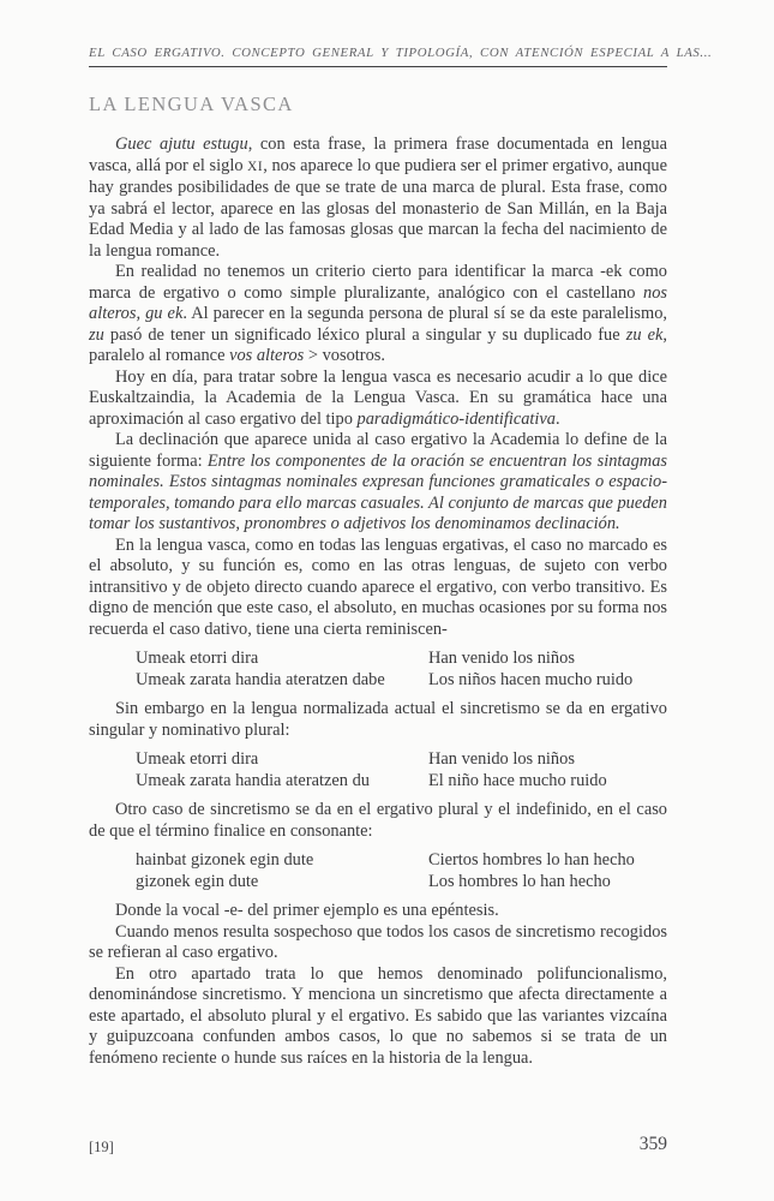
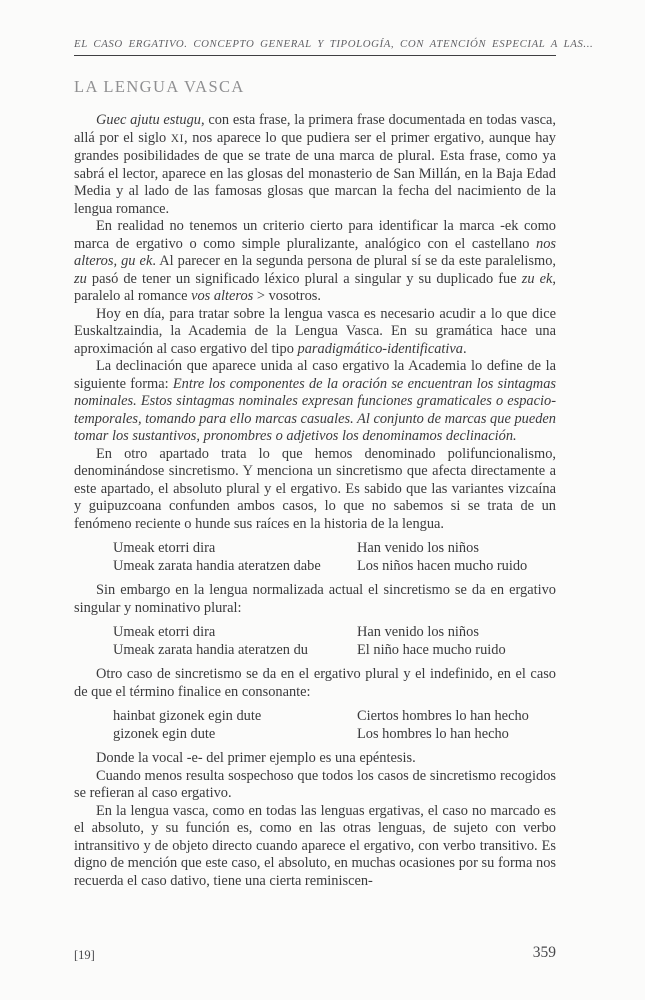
  EL CASO ERGATIVO. CONCEPTO GENERAL Y TIPOLOGÍA, CON ATENCIÓN ESPECIAL A LAS...
  LA LENGUA VASCA
- Guec ajutu estugu, con esta frase, la primera frase documentada en lengua vasca, allá por el siglo XI, nos aparece lo que pudiera ser el primer ergativo, aunque hay grandes posibilidades de que se trate de una marca de plural. Esta frase, como ya sabrá el lector, aparece en las glosas del monasterio de San Millán, en la Baja Edad Media y al lado de las famosas glosas que marcan la fecha del nacimiento de la lengua romance.
+ Guec ajutu estugu, con esta frase, la primera frase documentada en todas vasca, allá por el siglo XI, nos aparece lo que pudiera ser el primer ergativo, aunque hay grandes posibilidades de que se trate de una marca de plural. Esta frase, como ya sabrá el lector, aparece en las glosas del monasterio de San Millán, en la Baja Edad Media y al lado de las famosas glosas que marcan la fecha del nacimiento de la lengua romance.
  En realidad no tenemos un criterio cierto para identificar la marca -ek como marca de ergativo o como simple pluralizante, analógico con el castellano nos alteros, gu ek. Al parecer en la segunda persona de plural sí se da este paralelismo, zu pasó de tener un significado léxico plural a singular y su duplicado fue zu ek, paralelo al romance vos alteros > vosotros.
  Hoy en día, para tratar sobre la lengua vasca es necesario acudir a lo que dice Euskaltzaindia, la Academia de la Lengua Vasca. En su gramática hace una aproximación al caso ergativo del tipo paradigmático-identificativa.
  La declinación que aparece unida al caso ergativo la Academia lo define de la siguiente forma: Entre los componentes de la oración se encuentran los sintagmas nominales. Estos sintagmas nominales expresan funciones gramaticales o espacio-temporales, tomando para ello marcas casuales. Al conjunto de marcas que pueden tomar los sustantivos, pronombres o adjetivos los denominamos declinación.
- En la lengua vasca, como en todas las lenguas ergativas, el caso no marcado es el absoluto, y su función es, como en las otras lenguas, de sujeto con verbo intransitivo y de objeto directo cuando aparece el ergativo, con verbo transitivo. Es digno de mención que este caso, el absoluto, en muchas ocasiones por su forma nos recuerda el caso dativo, tiene una cierta reminiscen-
+ En otro apartado trata lo que hemos denominado polifuncionalismo, denominándose sincretismo. Y menciona un sincretismo que afecta directamente a este apartado, el absoluto plural y el ergativo. Es sabido que las variantes vizcaína y guipuzcoana confunden ambos casos, lo que no sabemos si se trata de un fenómeno reciente o hunde sus raíces en la historia de la lengua.
  Umeak etorri dira
  Han venido los niños
  Umeak zarata handia ateratzen dabe
  Los niños hacen mucho ruido
  Sin embargo en la lengua normalizada actual el sincretismo se da en ergativo singular y nominativo plural:
  Umeak etorri dira
  Han venido los niños
  Umeak zarata handia ateratzen du
  El niño hace mucho ruido
  Otro caso de sincretismo se da en el ergativo plural y el indefinido, en el caso de que el término finalice en consonante:
  hainbat gizonek egin dute
  Ciertos hombres lo han hecho
  gizonek egin dute
  Los hombres lo han hecho
  Donde la vocal -e- del primer ejemplo es una epéntesis.
  Cuando menos resulta sospechoso que todos los casos de sincretismo recogidos se refieran al caso ergativo.
- En otro apartado trata lo que hemos denominado polifuncionalismo, denominándose sincretismo. Y menciona un sincretismo que afecta directamente a este apartado, el absoluto plural y el ergativo. Es sabido que las variantes vizcaína y guipuzcoana confunden ambos casos, lo que no sabemos si se trata de un fenómeno reciente o hunde sus raíces en la historia de la lengua.
+ En la lengua vasca, como en todas las lenguas ergativas, el caso no marcado es el absoluto, y su función es, como en las otras lenguas, de sujeto con verbo intransitivo y de objeto directo cuando aparece el ergativo, con verbo transitivo. Es digno de mención que este caso, el absoluto, en muchas ocasiones por su forma nos recuerda el caso dativo, tiene una cierta reminiscen-
  [19]
  359
